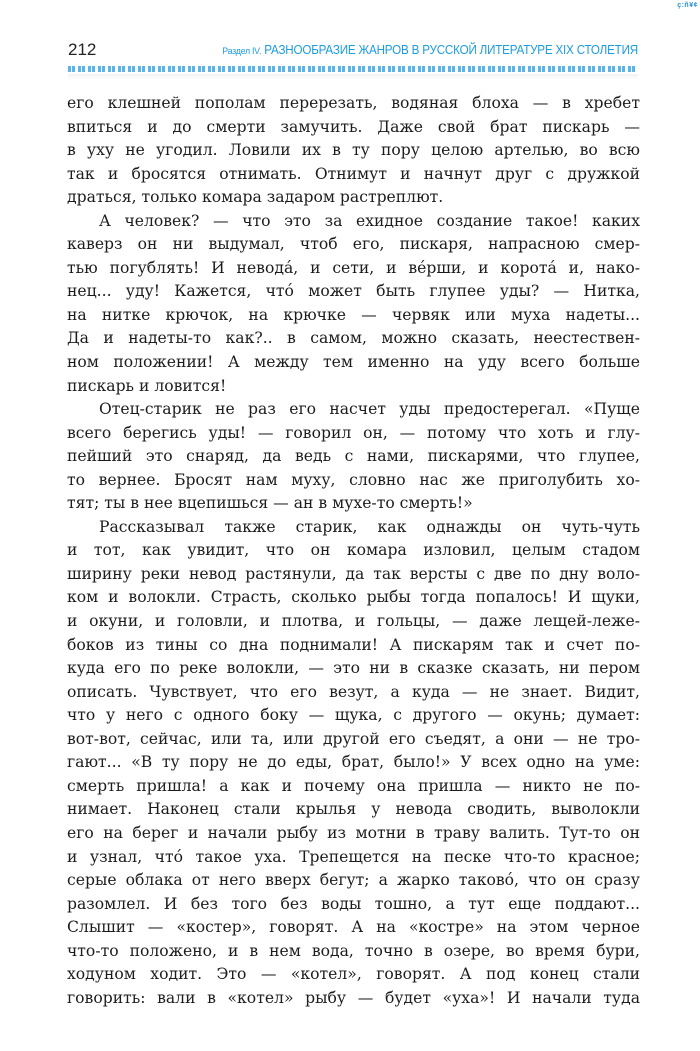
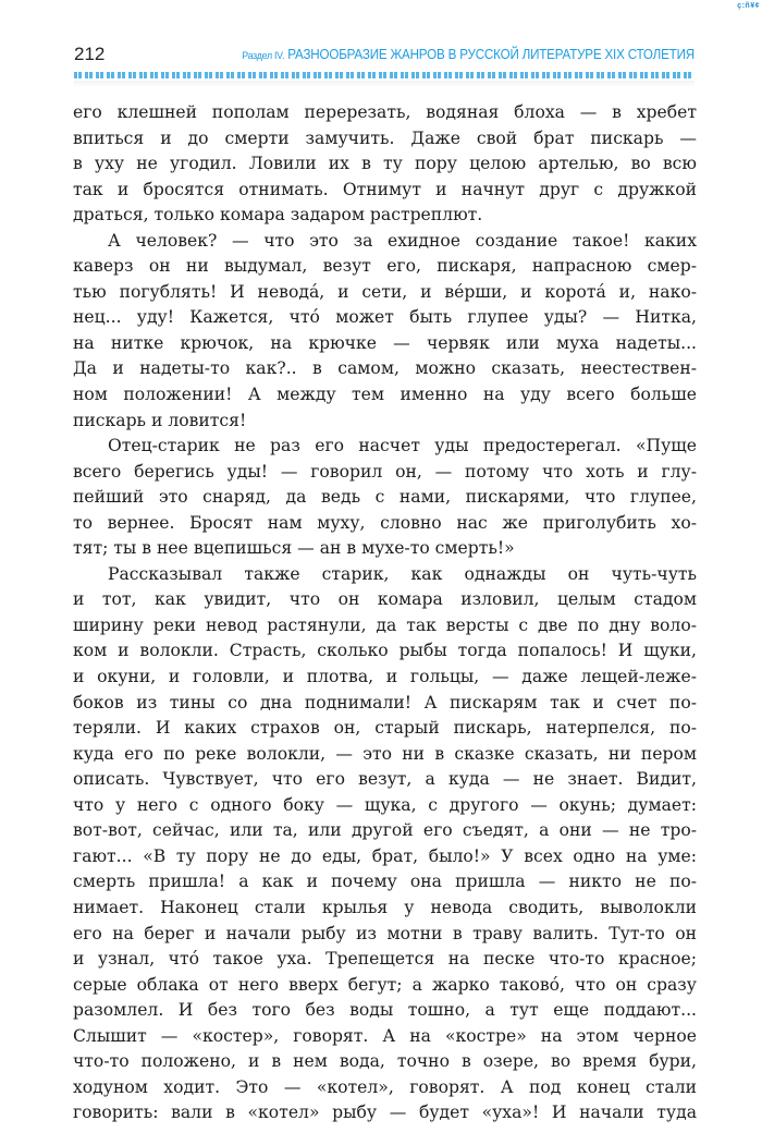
  212
  Раздел IV. РАЗНООБРАЗИЕ ЖАНРОВ В РУССКОЙ ЛИТЕРАТУРЕ XIX СТОЛЕТИЯ
  его клешней пополам перерезать, водяная блоха — в хребет
  впиться и до смерти замучить. Даже свой брат пискарь —
  в уху не угодил. Ловили их в ту пору целою артелью, во всю
  так и бросятся отнимать. Отнимут и начнут друг с дружкой
  драться, только комара задаром растреплют.
  А человек? — что это за ехидное создание такое! каких
- каверз он ни выдумал, чтоб его, пискаря, напрасною смер-
+ каверз он ни выдумал, везут его, пискаря, напрасною смер-
  тью погублять! И невода́, и сети, и ве́рши, и корота́ и, нако-
  нец... уду! Кажется, что́ может быть глупее уды? — Нитка,
  на нитке крючок, на крючке — червяк или муха надеты...
  Да и надеты-то как?.. в самом, можно сказать, неестествен-
  ном положении! А между тем именно на уду всего больше
  пискарь и ловится!
  Отец-старик не раз его насчет уды предостерегал. «Пуще
  всего берегись уды! — говорил он, — потому что хоть и глу-
  пейший это снаряд, да ведь с нами, пискарями, что глупее,
  то вернее. Бросят нам муху, словно нас же приголубить хо-
  тят; ты в нее вцепишься — ан в мухе-то смерть!»
  Рассказывал также старик, как однажды он чуть-чуть
  и тот, как увидит, что он комара изловил, целым стадом
  ширину реки невод растянули, да так версты с две по дну воло-
  ком и волокли. Страсть, сколько рыбы тогда попалось! И щуки,
  и окуни, и головли, и плотва, и гольцы, — даже лещей-лежe-
  боков из тины со дна поднимали! А пискарям так и счет по-
+ теряли. И каких страхов он, старый пискарь, натерпелся, по-
  куда его по реке волокли, — это ни в сказке сказать, ни пером
  описать. Чувствует, что его везут, а куда — не знает. Видит,
  что у него с одного боку — щука, с другого — окунь; думает:
  вот-вот, сейчас, или та, или другой его съедят, а они — не тро-
  гают... «В ту пору не до еды, брат, было!» У всех одно на уме:
  смерть пришла! а как и почему она пришла — никто не по-
  нимает. Наконец стали крылья у невода сводить, выволокли
  его на берег и начали рыбу из мотни в траву валить. Тут-то он
  и узнал, что́ такое уха. Трепещется на песке что-то красное;
  серые облака от него вверх бегут; а жарко таково́, что он сразу
  разомлел. И без того без воды тошно, а тут еще поддают...
  Слышит — «костер», говорят. А на «костре» на этом черное
  что-то положено, и в нем вода, точно в озере, во время бури,
  ходуном ходит. Это — «котел», говорят. А под конец стали
  говорить: вали в «котел» рыбу — будет «уха»! И начали туда
